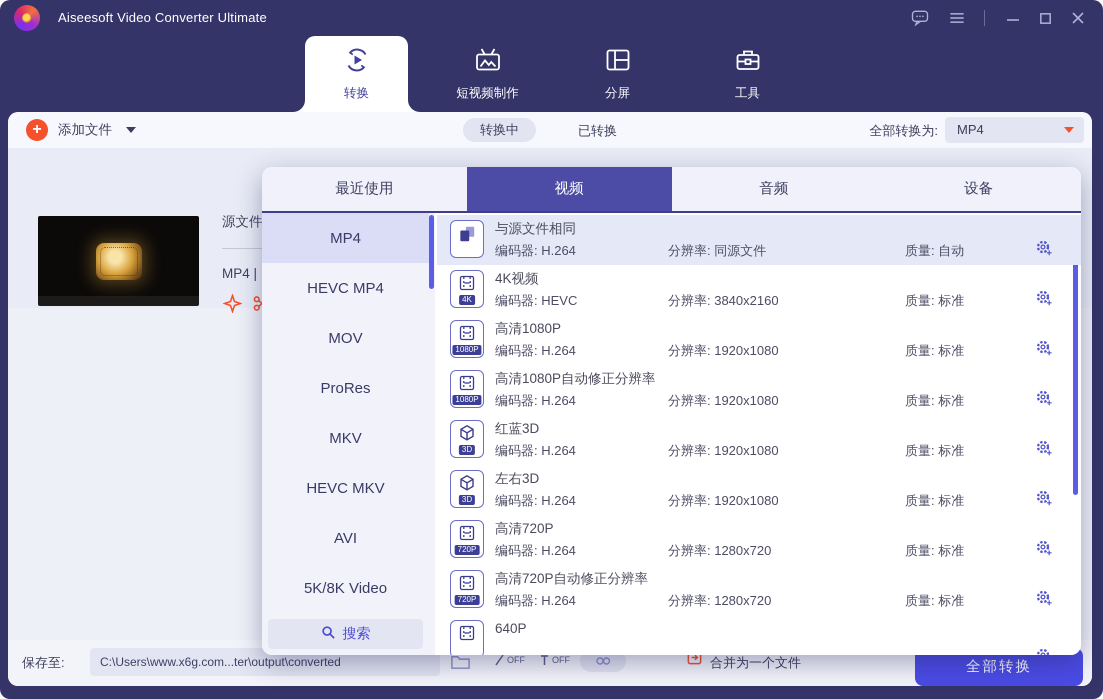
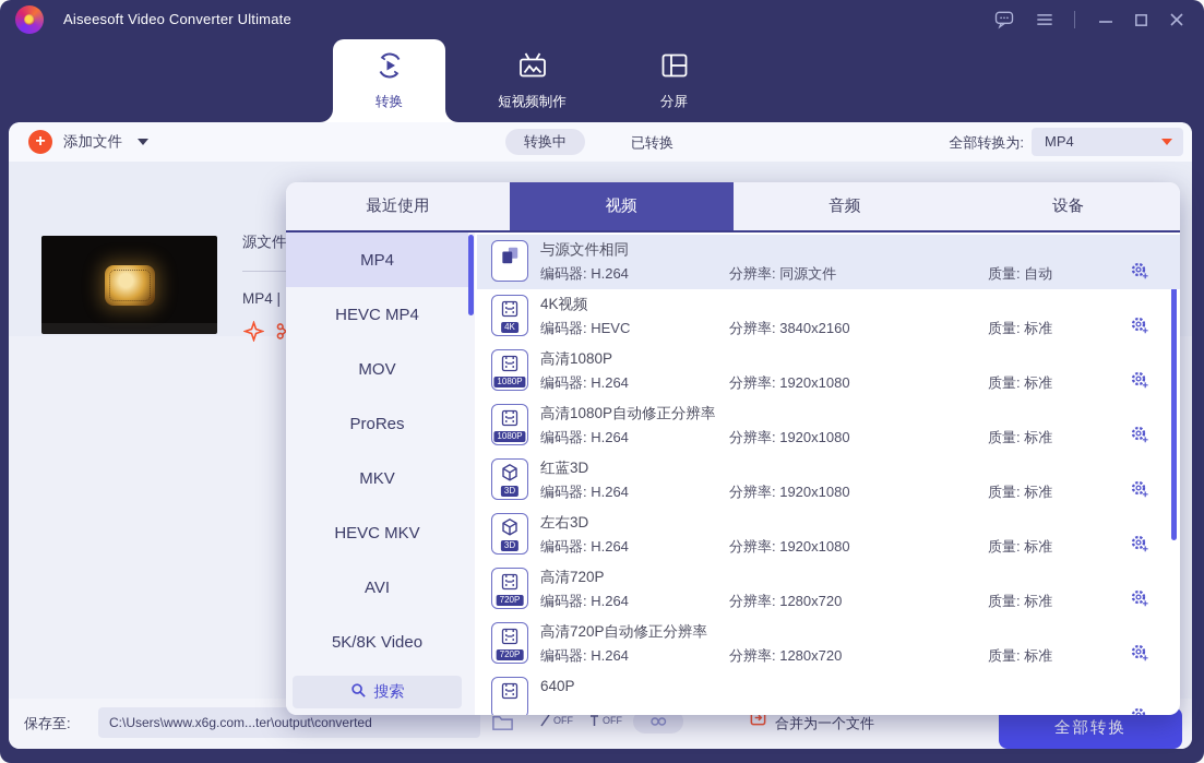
  Aiseesoft Video Converter Ultimate
  转换
  短视频制作
  分屏
- 工具
  +
  添加文件
  转换中
  已转换
  全部转换为:
  MP4
  源文件
  MP4 |
  保存至:
  C:\Users\www.x6g.com...ter\output\converted
  OFF
  OFF
  合并为一个文件
  全部转换
  最近使用
  视频
  音频
  设备
  MP4
  HEVC MP4
  MOV
  ProRes
  MKV
  HEVC MKV
  AVI
  5K/8K Video
  搜索
  与源文件相同
  编码器: H.264
  分辨率: 同源文件
  质量: 自动
  4K
  4K视频
  编码器: HEVC
  分辨率: 3840x2160
  质量: 标准
  1080P
  高清1080P
  编码器: H.264
  分辨率: 1920x1080
  质量: 标准
  1080P
  高清1080P自动修正分辨率
  编码器: H.264
  分辨率: 1920x1080
  质量: 标准
  3D
  红蓝3D
  编码器: H.264
  分辨率: 1920x1080
  质量: 标准
  3D
  左右3D
  编码器: H.264
  分辨率: 1920x1080
  质量: 标准
  720P
  高清720P
  编码器: H.264
  分辨率: 1280x720
  质量: 标准
  720P
  高清720P自动修正分辨率
  编码器: H.264
  分辨率: 1280x720
  质量: 标准
  640P
